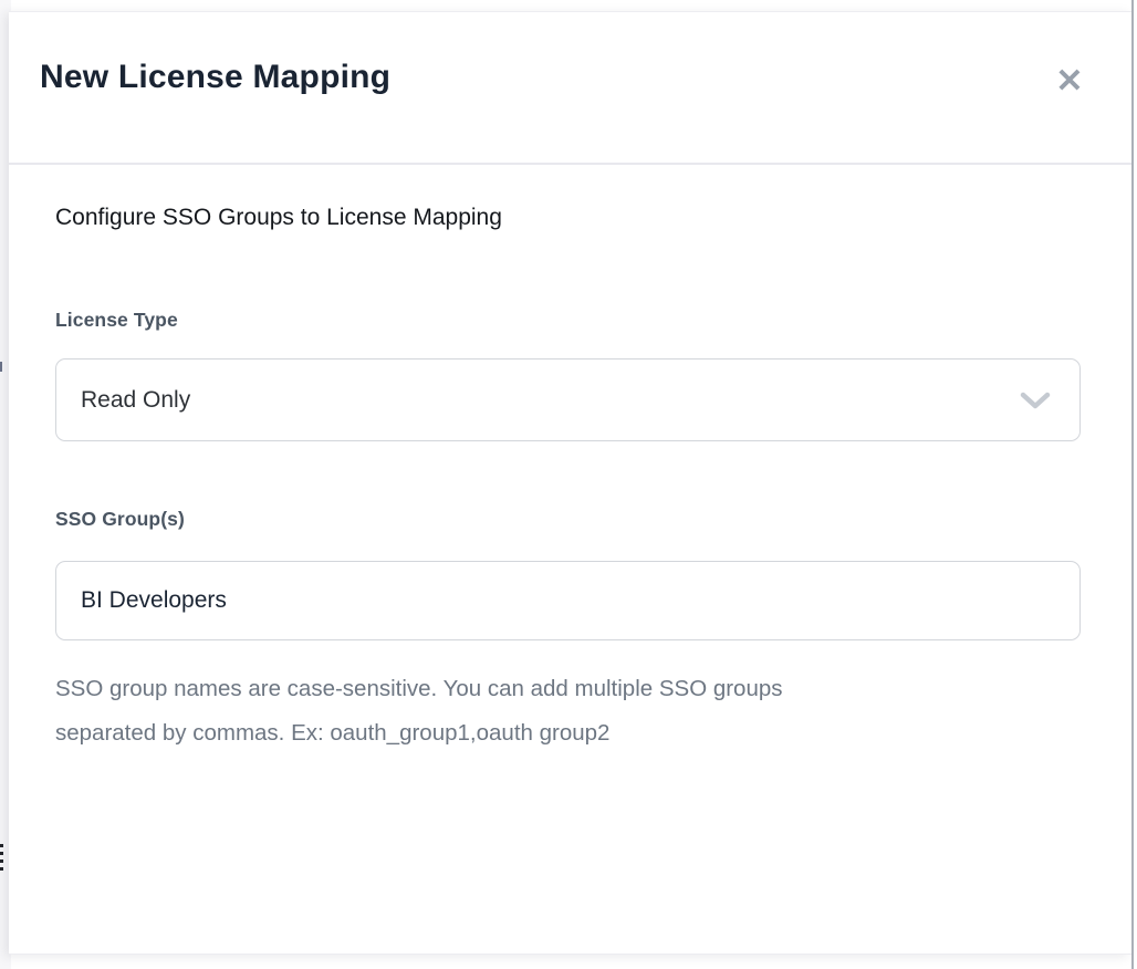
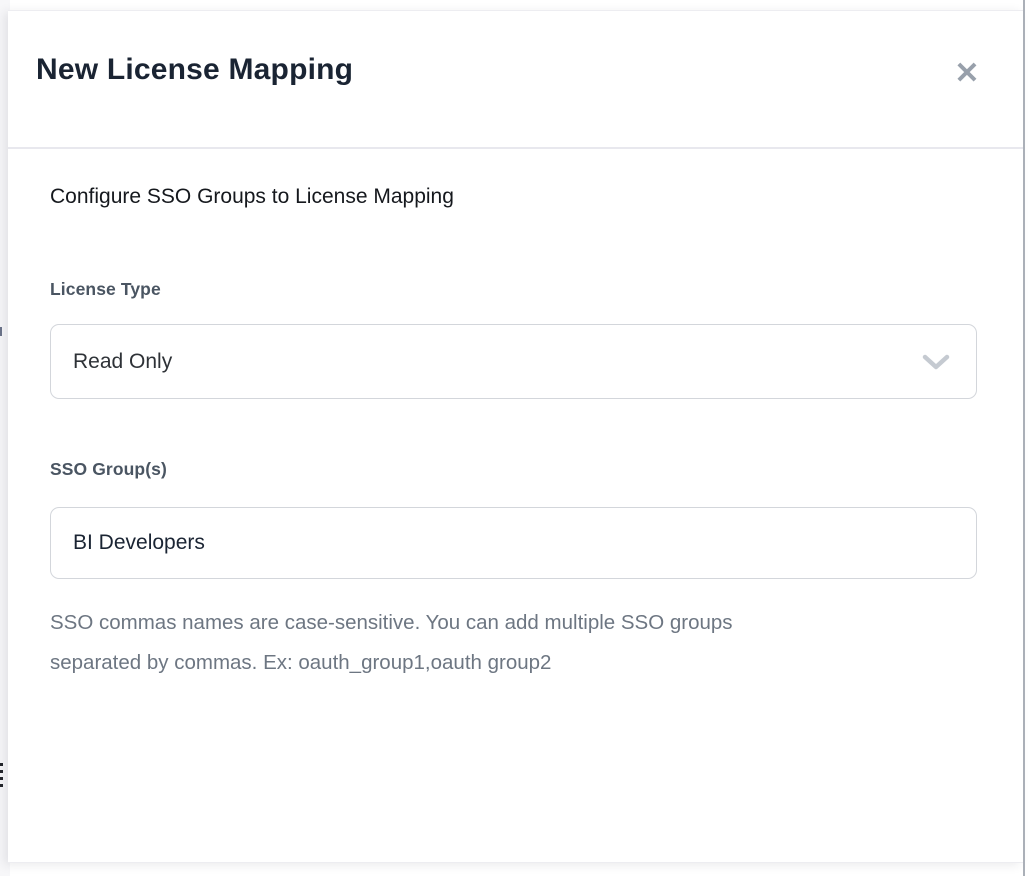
  New License Mapping
  ✕
  Configure SSO Groups to License Mapping
  License Type
  Read Only
  SSO Group(s)
  BI Developers
- SSO group names are case-sensitive. You can add multiple SSO groups
+ SSO commas names are case-sensitive. You can add multiple SSO groups
  separated by commas. Ex: oauth_group1,oauth group2
